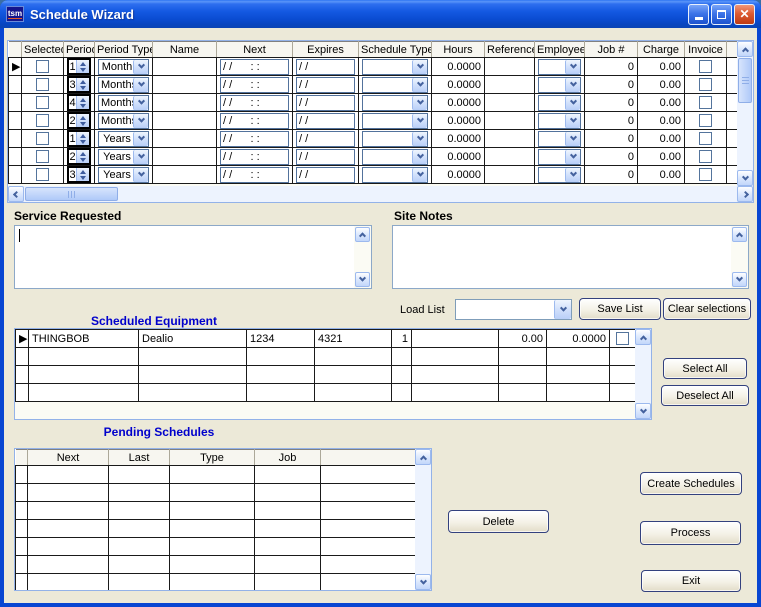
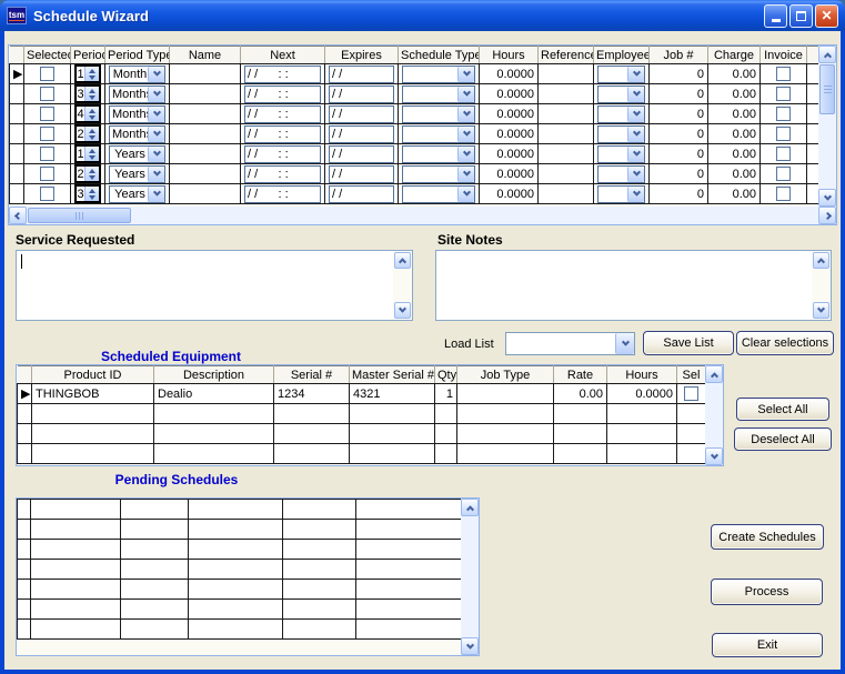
  tsm
  Schedule Wizard
  ✕
  	Selecte	Perio	Period Typ	Name	Next	Expires	Schedule Type	Hours	Referenc	Employee	Job #	Charge	Invoice
  ▶		1	Month		/ / : :	/ /		0.0000			0	0.00
  		3	Month		/ / : :	/ /		0.0000			0	0.00
  		4	Month		/ / : :	/ /		0.0000			0	0.00
  		2	Month		/ / : :	/ /		0.0000			0	0.00
  		1	Years		/ / : :	/ /		0.0000			0	0.00
  		2	Years		/ / : :	/ /		0.0000			0	0.00
  		3	Years		/ / : :	/ /		0.0000			0	0.00
  Service Requested
  Site Notes
  Load List
  Save List
  Clear selections
  Scheduled Equipment
+ 	Product ID	Description	Serial #	Master Serial #	Qty	Job Type	Rate	Hours	Sel
  ▶	THINGBOB	Dealio	1234	4321	1		0.00	0.0000
  Select All
  Deselect All
  Pending Schedules
- 	Next	Last	Type	Job
- Delete
  Create Schedules
  Process
  Exit
